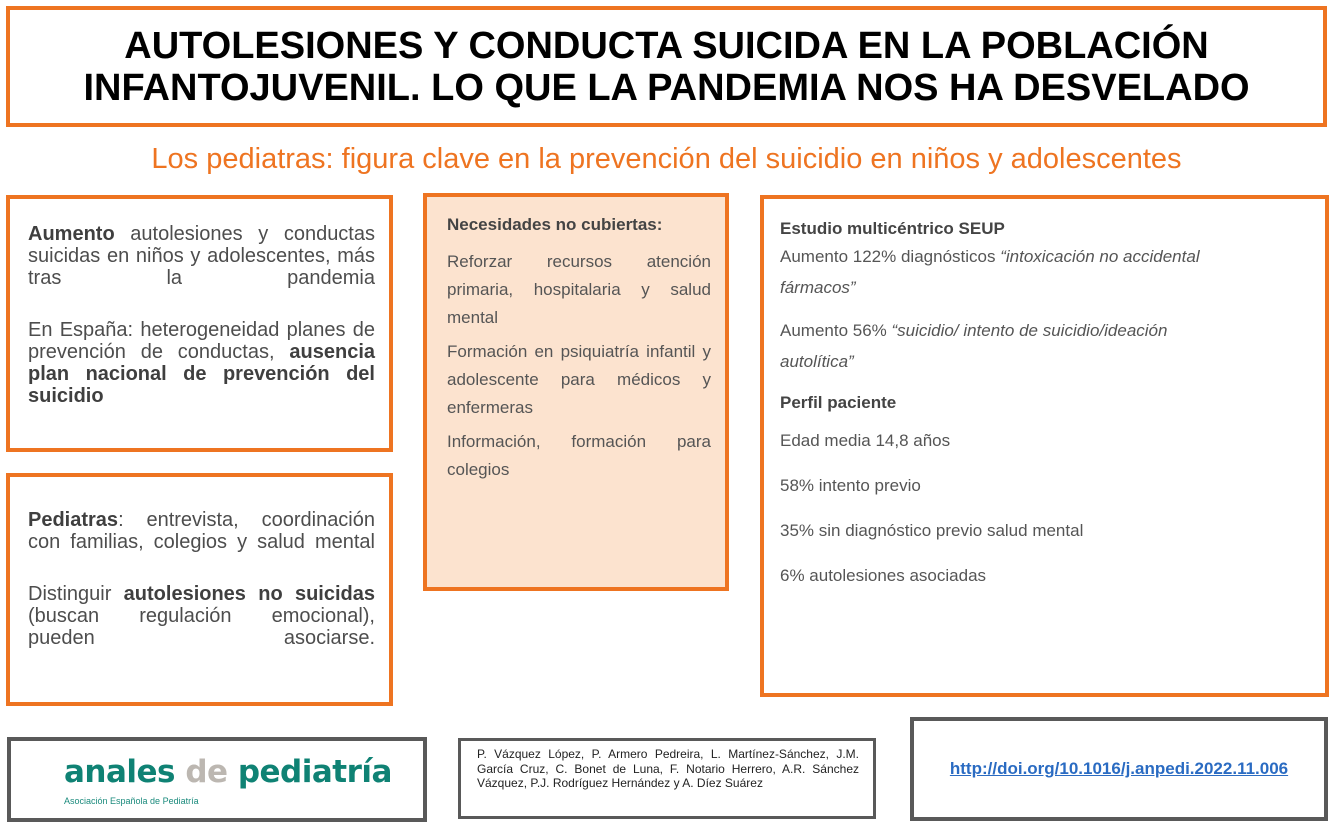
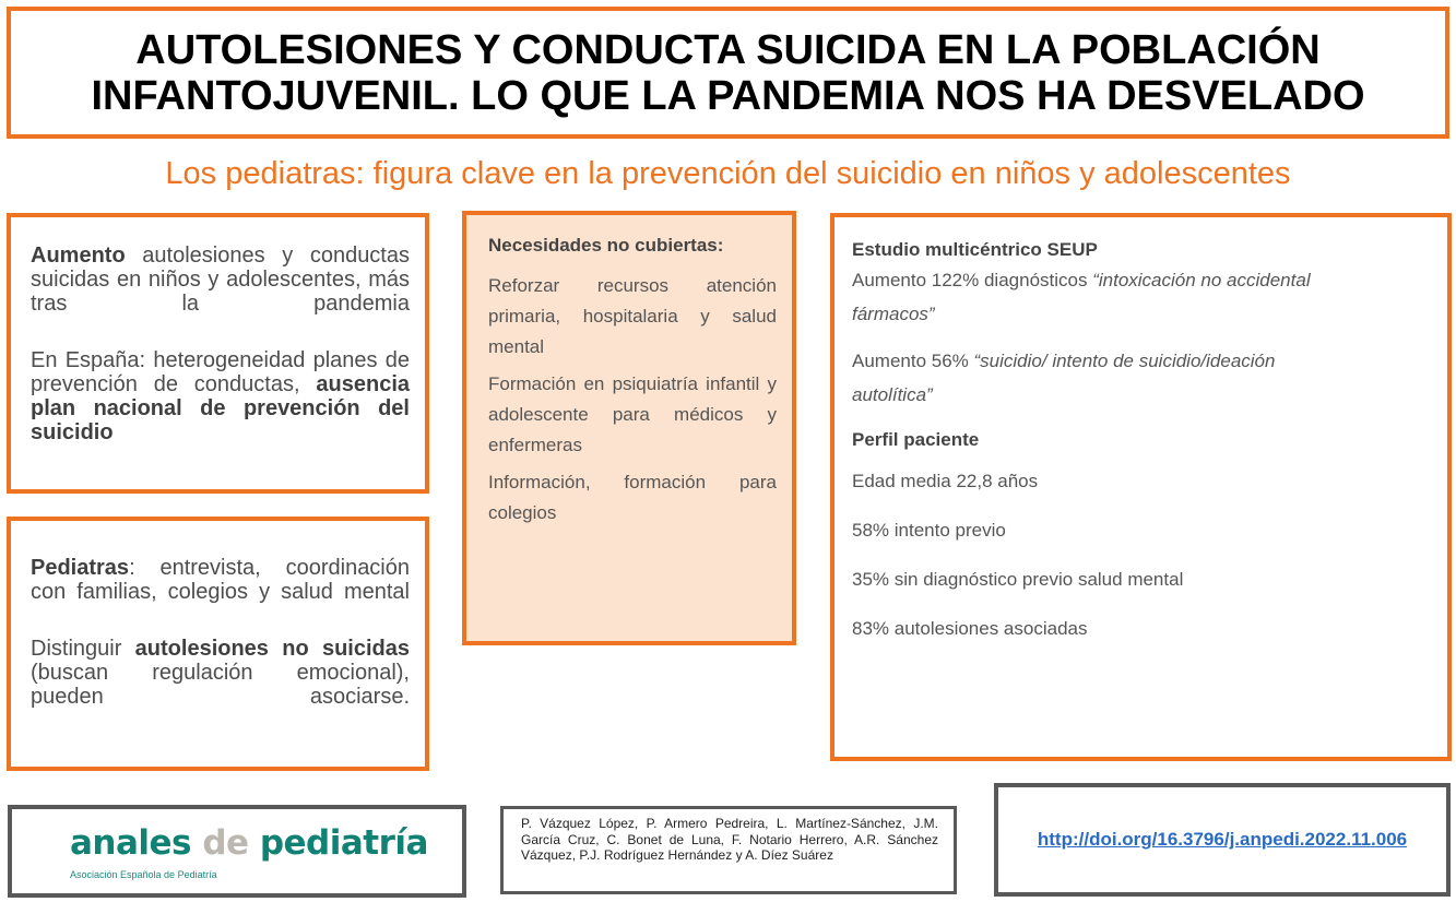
  AUTOLESIONES Y CONDUCTA SUICIDA EN LA POBLACIÓN
  INFANTOJUVENIL. LO QUE LA PANDEMIA NOS HA DESVELADO
  Los pediatras: figura clave en la prevención del suicidio en niños y adolescentes
  Aumento autolesiones y conductas suicidas en niños y adolescentes, más tras la pandemia
  En España: heterogeneidad planes de prevención de conductas, ausencia plan nacional de prevención del suicidio
  Pediatras: entrevista, coordinación con familias, colegios y salud mental
  Distinguir autolesiones no suicidas (buscan regulación emocional), pueden asociarse.
  Necesidades no cubiertas:
  Reforzar recursos atención primaria, hospitalaria y salud mental
  Formación en psiquiatría infantil y adolescente para médicos y enfermeras
  Información, formación para colegios
  Estudio multicéntrico SEUP
  Aumento 122% diagnósticos “intoxicación no accidental
  fármacos”
  Aumento 56% “suicidio/ intento de suicidio/ideación
  autolítica”
  Perfil paciente
- Edad media 14,8 años
+ Edad media 22,8 años
  58% intento previo
  35% sin diagnóstico previo salud mental
- 6% autolesiones asociadas
+ 83% autolesiones asociadas
  anales de pediatría
  Asociación Española de Pediatría
  P. Vázquez López, P. Armero Pedreira, L. Martínez-Sánchez, J.M. García Cruz, C. Bonet de Luna, F. Notario Herrero, A.R. Sánchez Vázquez, P.J. Rodríguez Hernández y A. Díez Suárez
- http://doi.org/10.1016/j.anpedi.2022.11.006
+ http://doi.org/16.3796/j.anpedi.2022.11.006
